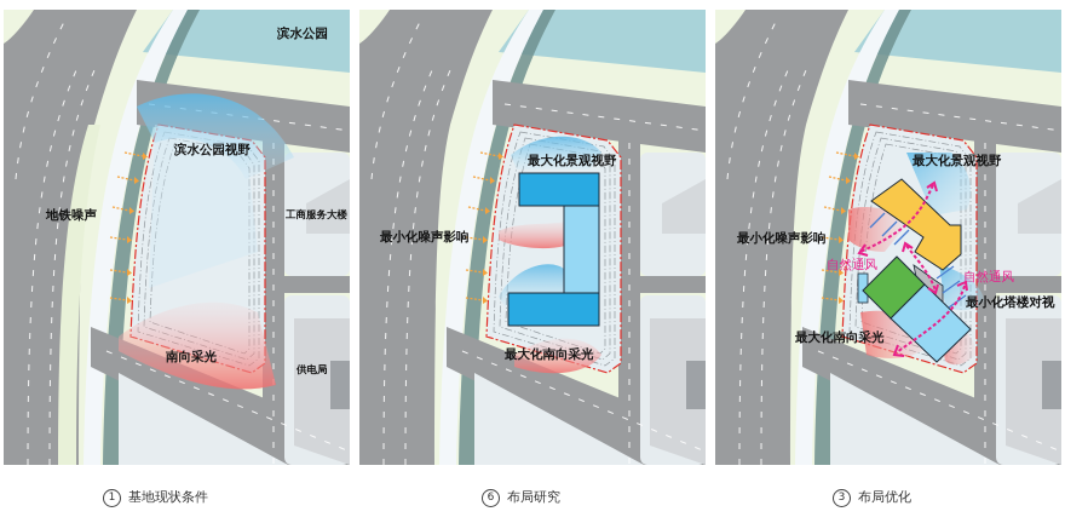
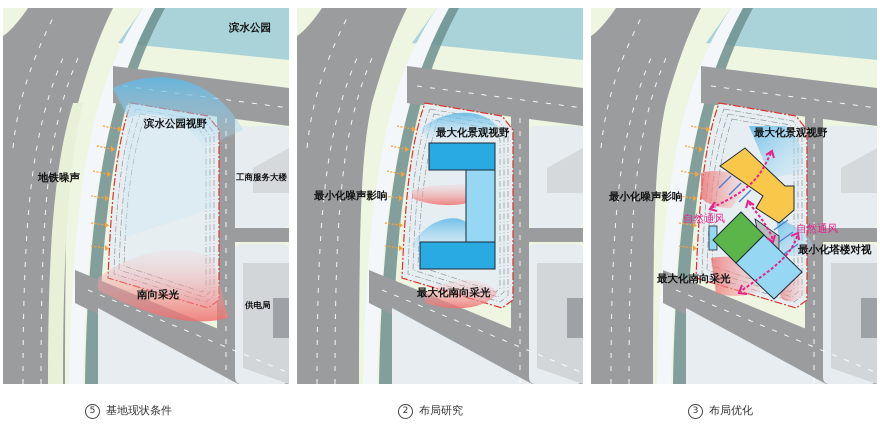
  滨水公园
  滨水公园视野
  地铁噪声
  工商服务大楼
  南向采光
  供电局
  最大化景观视野
  最小化噪声影响
  最大化南向采光
  最大化景观视野
  最小化噪声影响
  自然通风
  自然通风
  最小化塔楼对视
  最大化南向采光
- 1
+ 5
  基地现状条件
- 6
+ 2
  布局研究
  3
  布局优化
